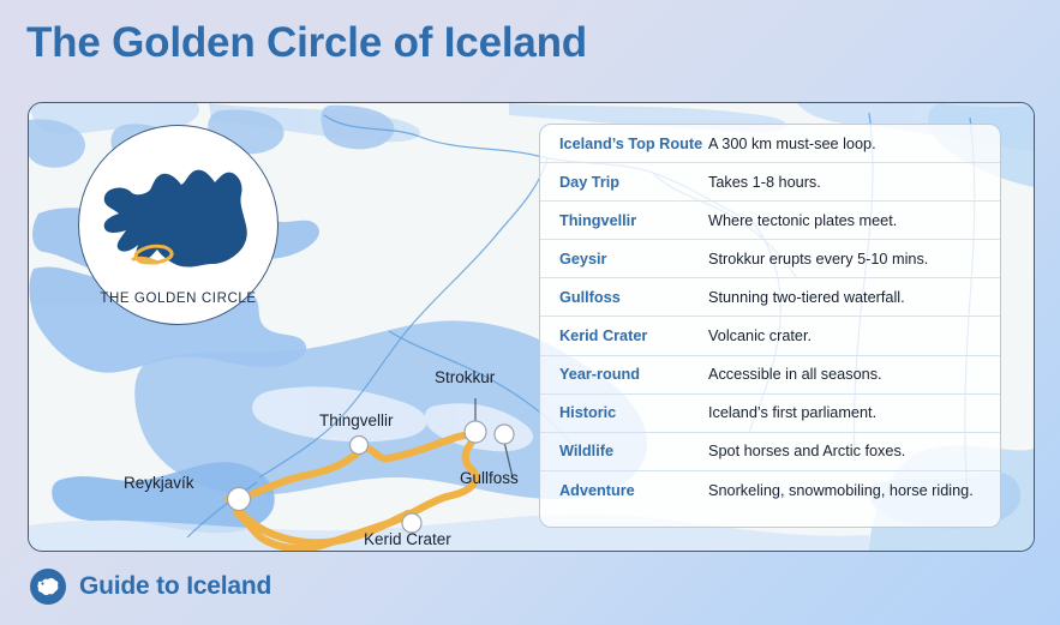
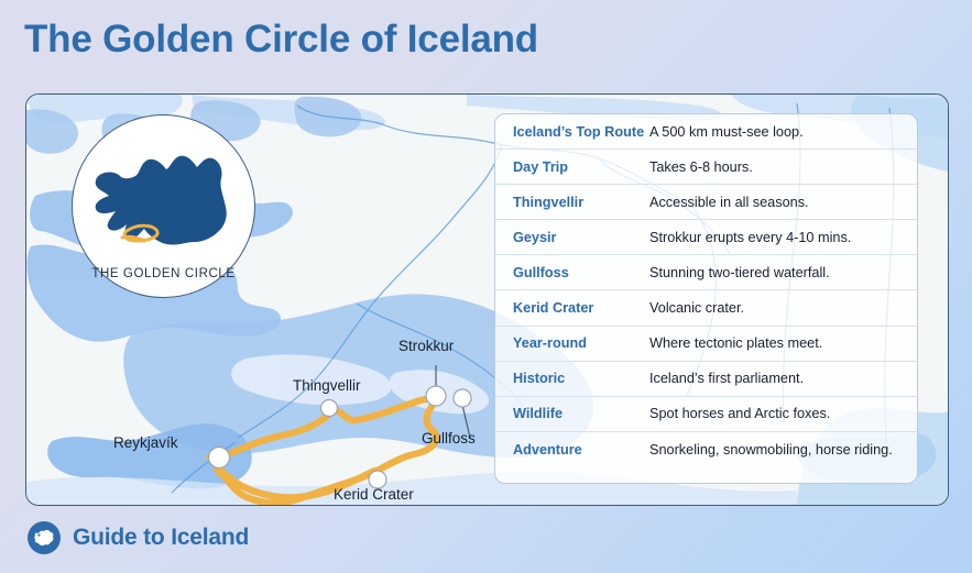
  The Golden Circle of Iceland
  THE GOLDEN CIRCLE
  Reykjavík
  Thingvellir
  Strokkur
  Gullfoss
  Kerid Crater
  Iceland’s Top Route
- A 300 km must-see loop.
+ A 500 km must-see loop.
  Day Trip
- Takes 1-8 hours.
+ Takes 6-8 hours.
  Thingvellir
- Where tectonic plates meet.
+ Accessible in all seasons.
  Geysir
- Strokkur erupts every 5-10 mins.
+ Strokkur erupts every 4-10 mins.
  Gullfoss
  Stunning two-tiered waterfall.
  Kerid Crater
  Volcanic crater.
  Year-round
- Accessible in all seasons.
+ Where tectonic plates meet.
  Historic
  Iceland’s first parliament.
  Wildlife
  Spot horses and Arctic foxes.
  Adventure
  Snorkeling, snowmobiling, horse riding.
  Guide to Iceland
